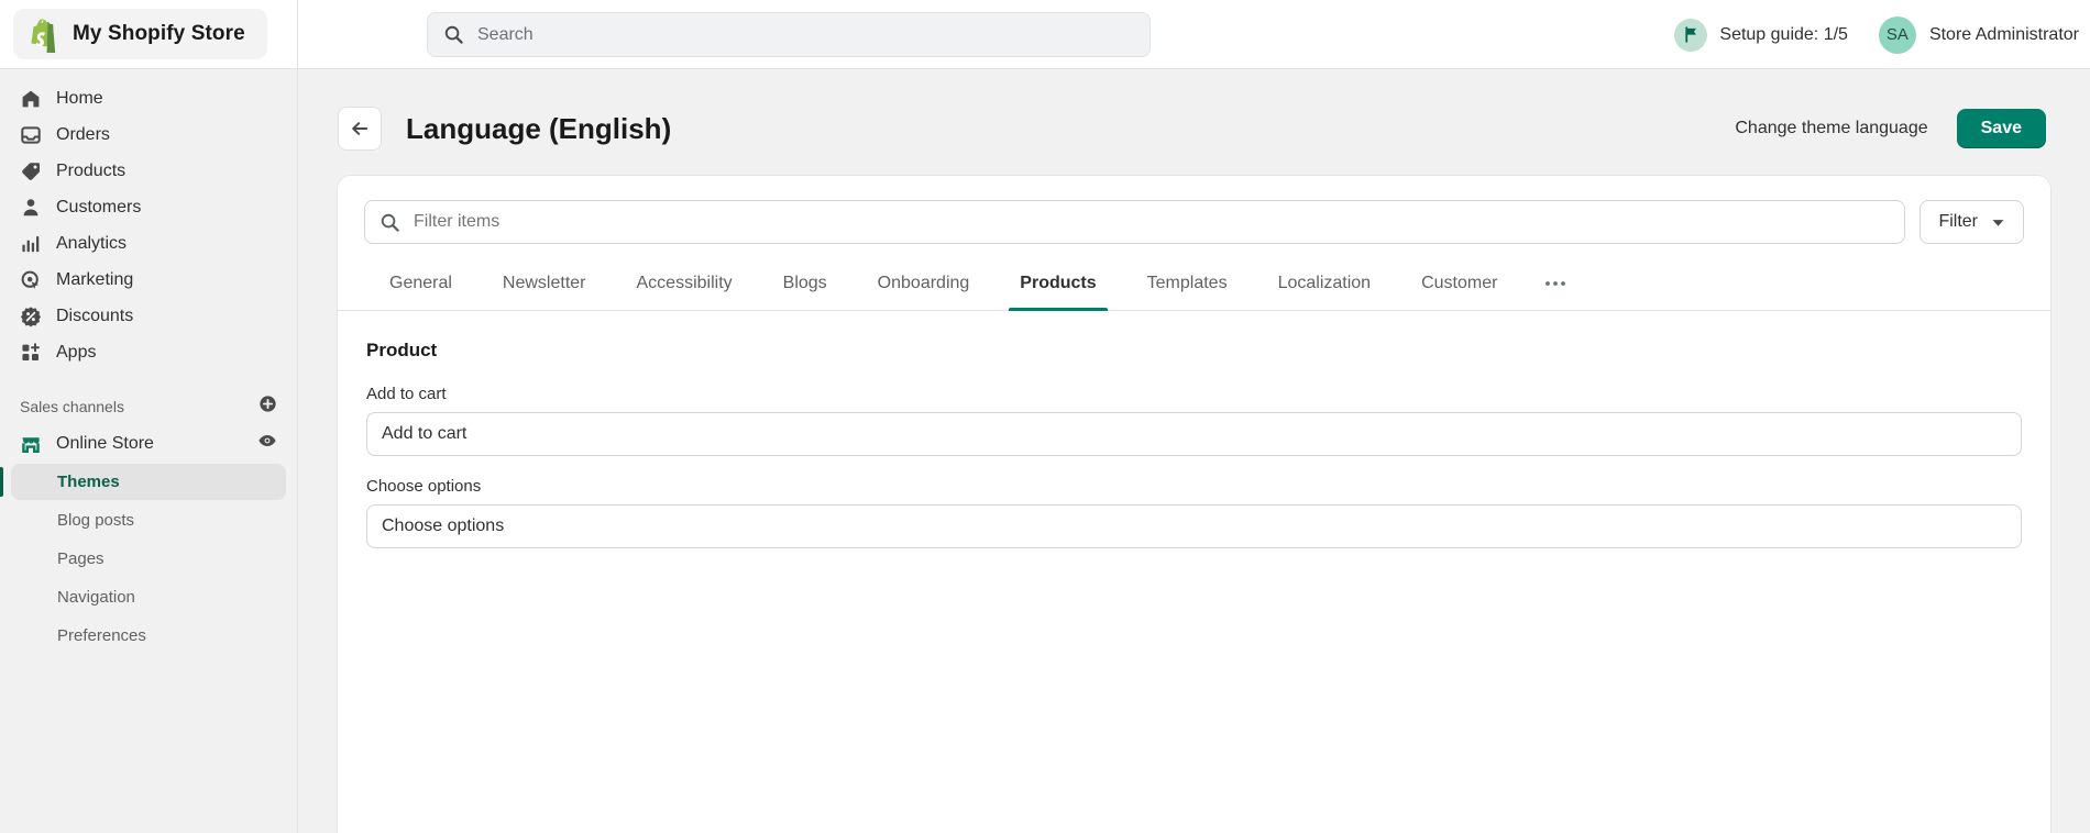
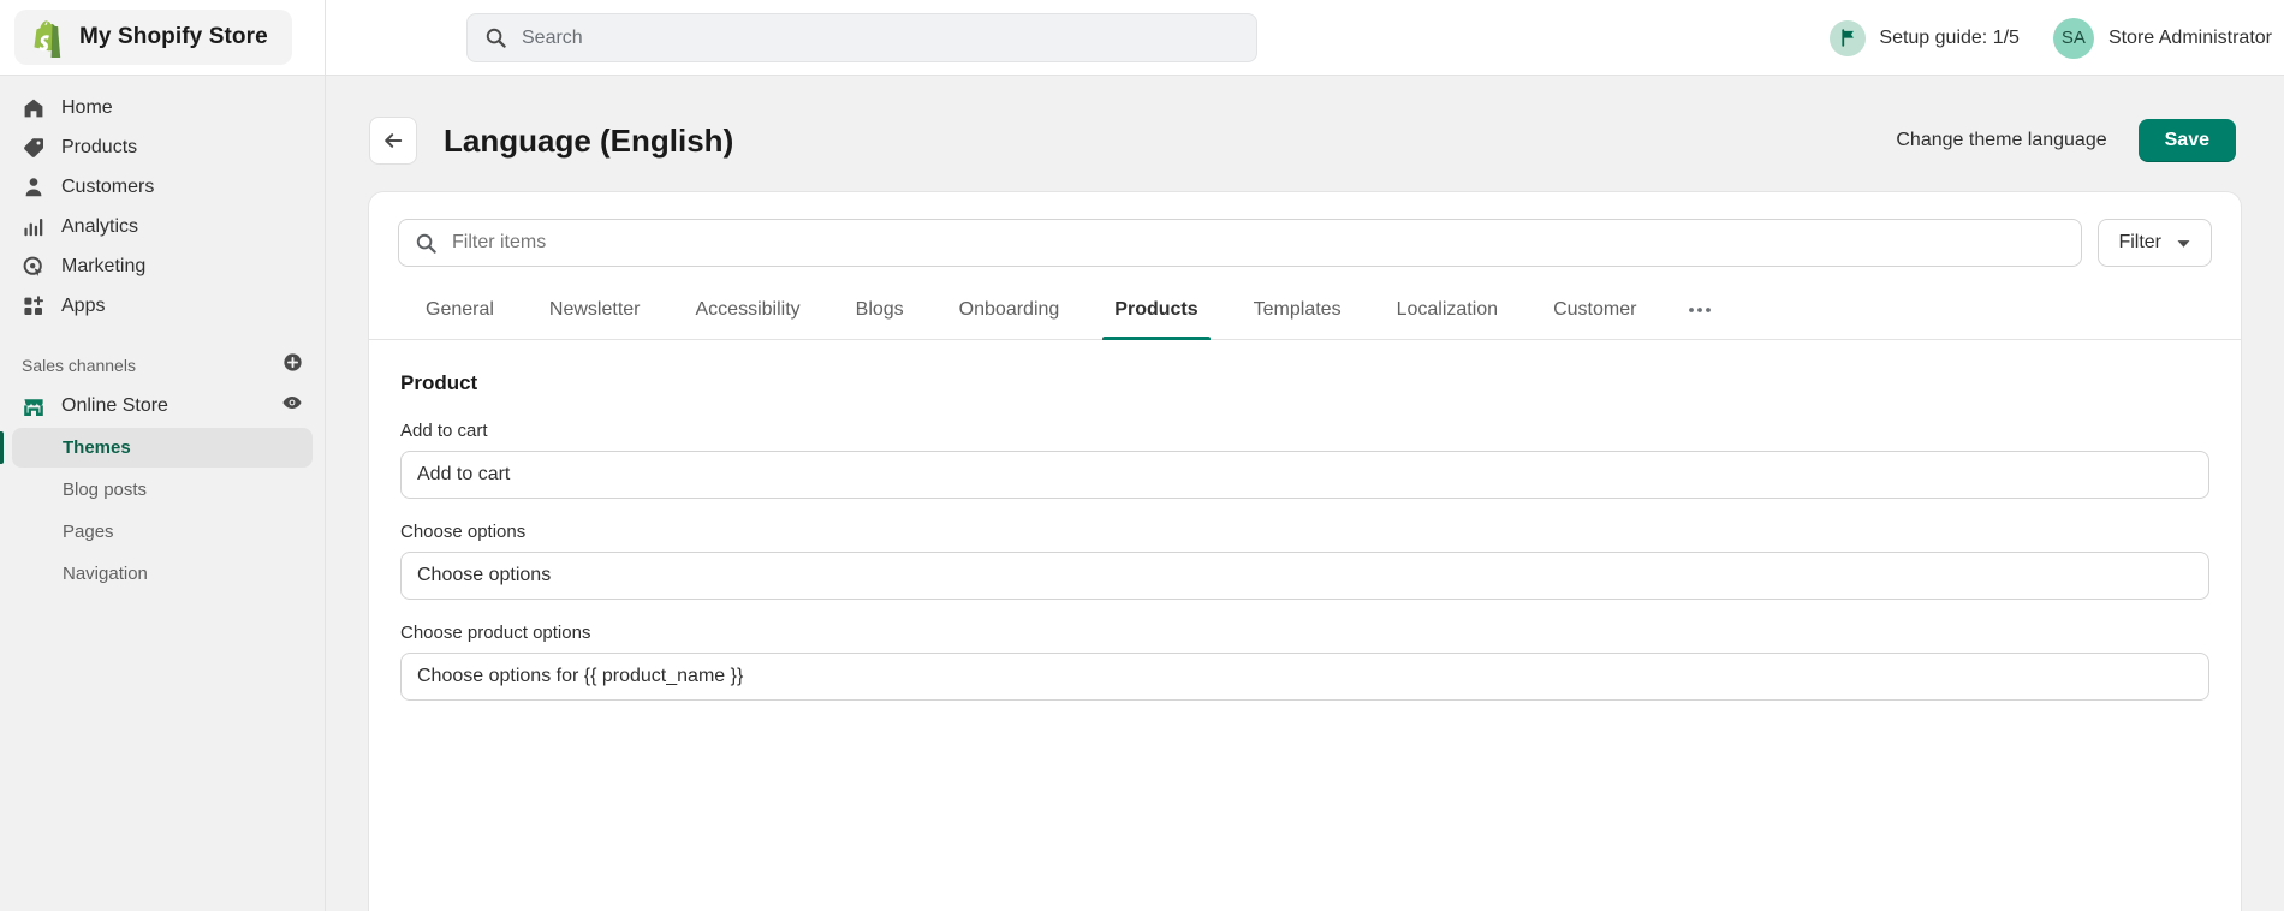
  My Shopify Store
  Search
  Setup guide: 1/5
  SA
  Store Administrator
  Home
- Orders
  Products
  Customers
  Analytics
  Marketing
- Discounts
  Apps
  Sales channels
  Online Store
  Themes
  Blog posts
  Pages
  Navigation
- Preferences
  Language (English)
  Change theme language
  Save
  Filter items
  Filter
  General
  Newsletter
  Accessibility
  Blogs
  Onboarding
  Products
  Templates
  Localization
  Customer
  Product
  Add to cart
  Add to cart
  Choose options
  Choose options
+ Choose product options
+ Choose options for {{ product_name }}
